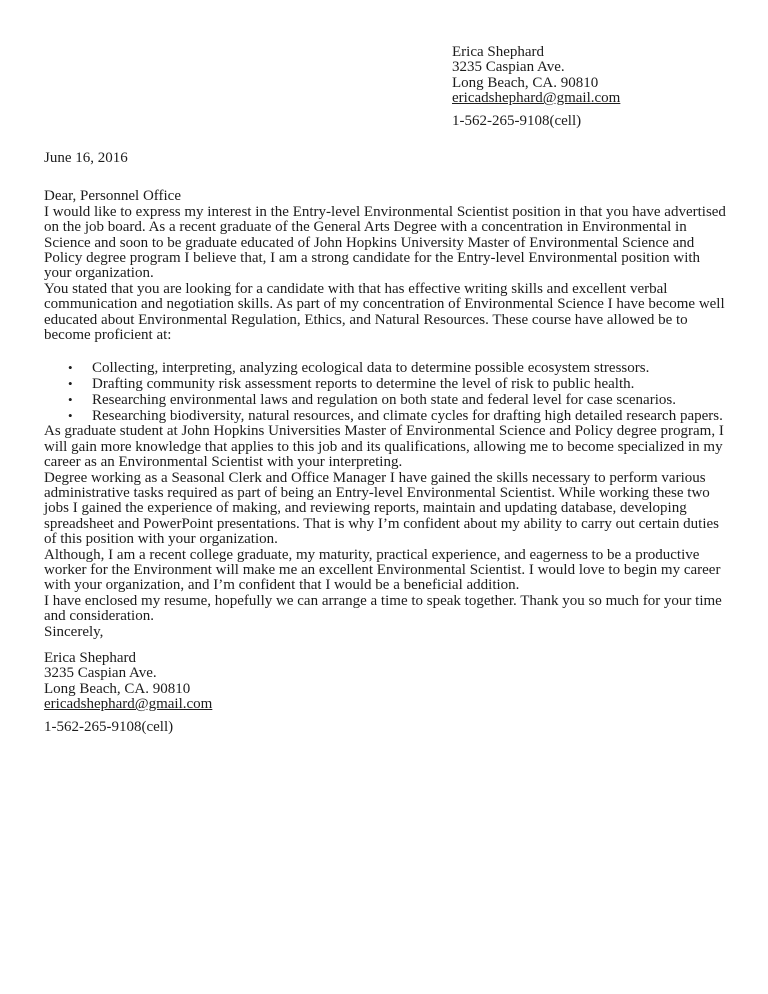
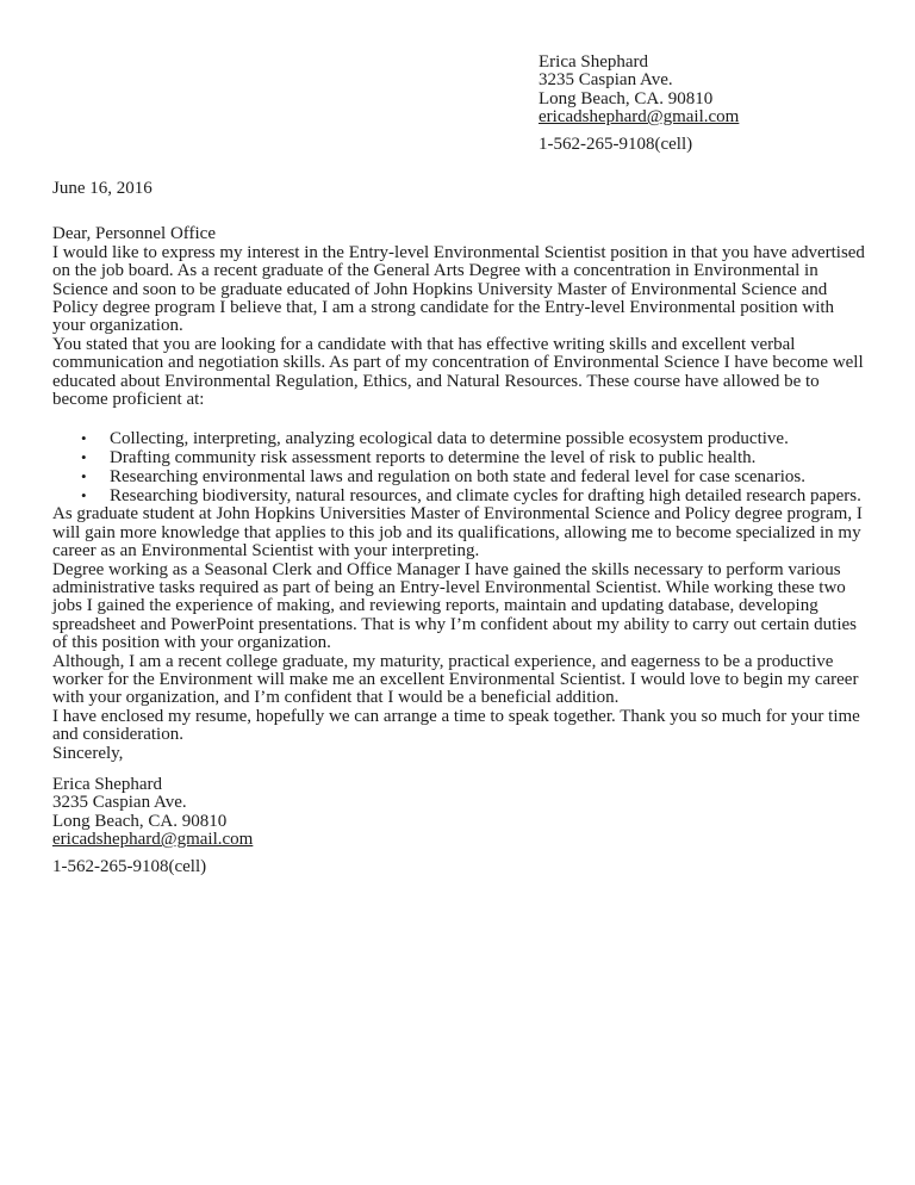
  Erica Shephard
  3235 Caspian Ave.
  Long Beach, CA. 90810
  ericadshephard@gmail.com
  1-562-265-9108(cell)
  June 16, 2016
  Dear, Personnel Office
  I would like to express my interest in the Entry-level Environmental Scientist position in that you have advertised on the job board. As a recent graduate of the General Arts Degree with a concentration in Environmental in Science and soon to be graduate educated of John Hopkins University Master of Environmental Science and Policy degree program I believe that, I am a strong candidate for the Entry-level Environmental position with your organization.
  You stated that you are looking for a candidate with that has effective writing skills and excellent verbal communication and negotiation skills. As part of my concentration of Environmental Science I have become well educated about Environmental Regulation, Ethics, and Natural Resources. These course have allowed be to become proficient at:
  •
- Collecting, interpreting, analyzing ecological data to determine possible ecosystem stressors.
+ Collecting, interpreting, analyzing ecological data to determine possible ecosystem productive.
  •
  Drafting community risk assessment reports to determine the level of risk to public health.
  •
  Researching environmental laws and regulation on both state and federal level for case scenarios.
  •
  Researching biodiversity, natural resources, and climate cycles for drafting high detailed research papers.
  As graduate student at John Hopkins Universities Master of Environmental Science and Policy degree program, I will gain more knowledge that applies to this job and its qualifications, allowing me to become specialized in my career as an Environmental Scientist with your interpreting.
  Degree working as a Seasonal Clerk and Office Manager I have gained the skills necessary to perform various administrative tasks required as part of being an Entry-level Environmental Scientist. While working these two jobs I gained the experience of making, and reviewing reports, maintain and updating database, developing spreadsheet and PowerPoint presentations. That is why I’m confident about my ability to carry out certain duties of this position with your organization.
  Although, I am a recent college graduate, my maturity, practical experience, and eagerness to be a productive worker for the Environment will make me an excellent Environmental Scientist. I would love to begin my career with your organization, and I’m confident that I would be a beneficial addition.
  I have enclosed my resume, hopefully we can arrange a time to speak together. Thank you so much for your time and consideration.
  Sincerely,
  Erica Shephard
  3235 Caspian Ave.
  Long Beach, CA. 90810
  ericadshephard@gmail.com
  1-562-265-9108(cell)
